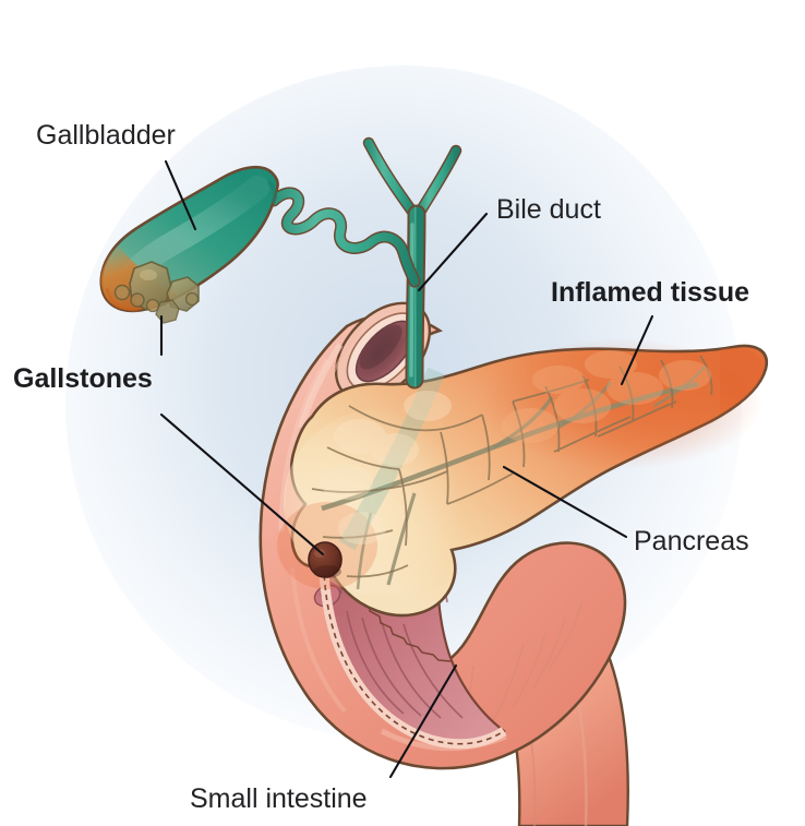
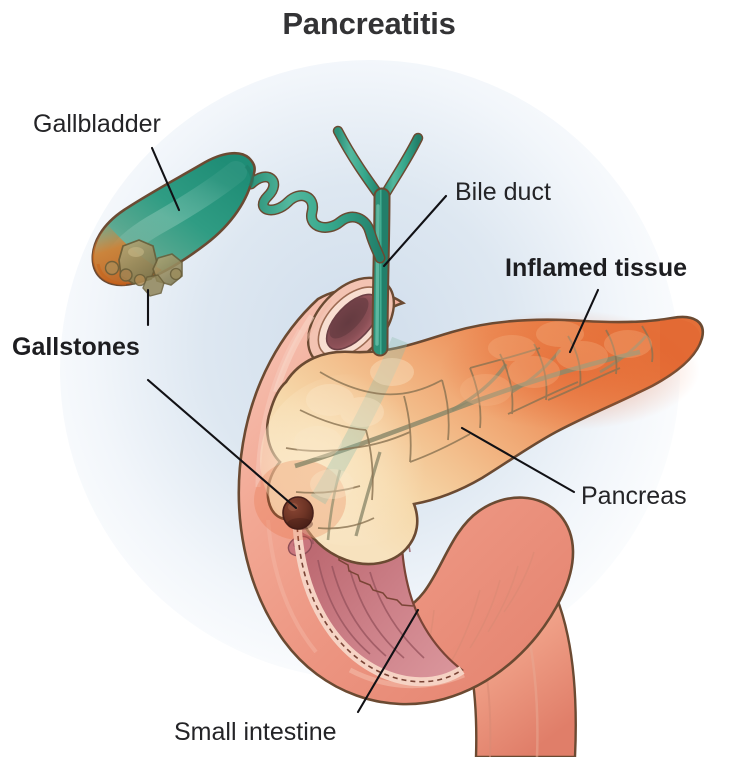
+ Pancreatitis
  Gallbladder
  Gallstones
  Bile duct
  Inflamed tissue
  Pancreas
  Small intestine
